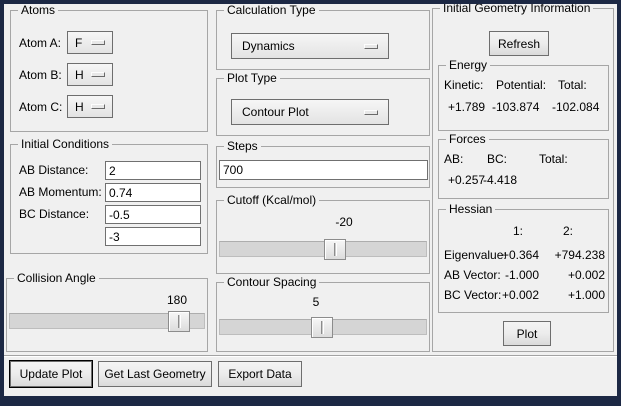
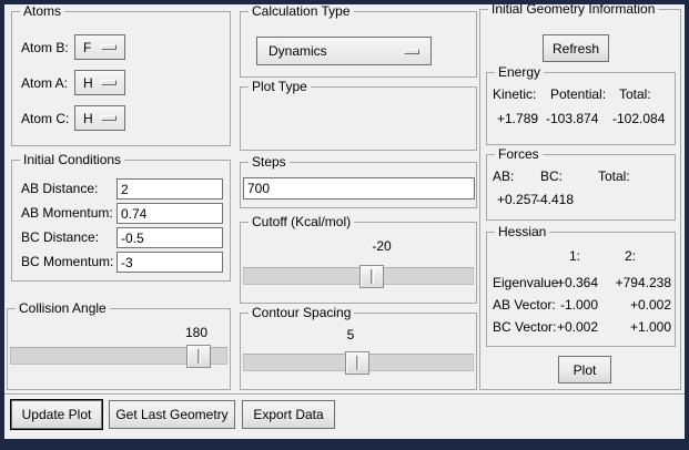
  Atoms
- Atom A:
+ Atom B:
  F
- Atom B:
+ Atom A:
  H
  Atom C:
  H
  Initial Conditions
  AB Distance:
  2
  AB Momentum:
  0.74
  BC Distance:
  -0.5
+ BC Momentum:
  -3
  Collision Angle
  180
  Calculation Type
  Dynamics
  Plot Type
- Contour Plot
  Steps
  700
  Cutoff (Kcal/mol)
  -20
  Contour Spacing
  5
  Initial Geometry Information
  Refresh
  Energy
  Kinetic:
  Potential:
  Total:
  +1.789
  -103.874
  -102.084
  Forces
  AB:
  BC:
  Total:
  +0.257
  -4.418
  Hessian
  1:
  2:
  Eigenvalue:
  +0.364
  +794.238
  AB Vector:
  -1.000
  +0.002
  BC Vector:
  +0.002
  +1.000
  Plot
  Update Plot
  Get Last Geometry
  Export Data
